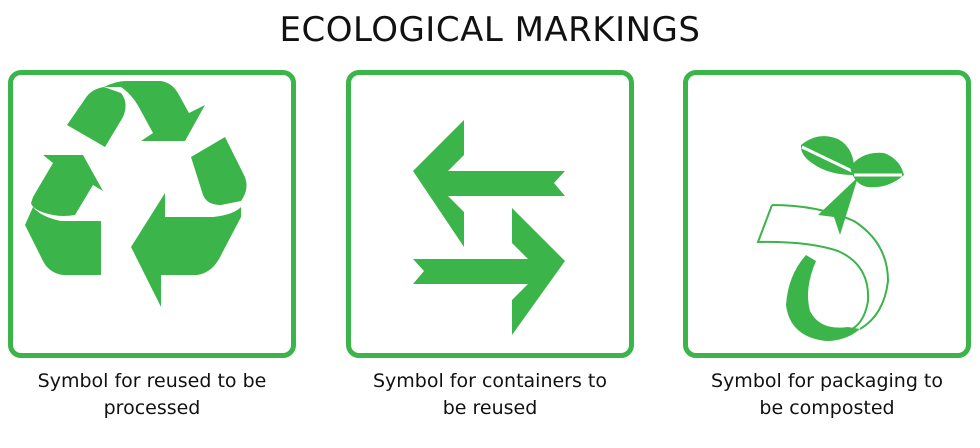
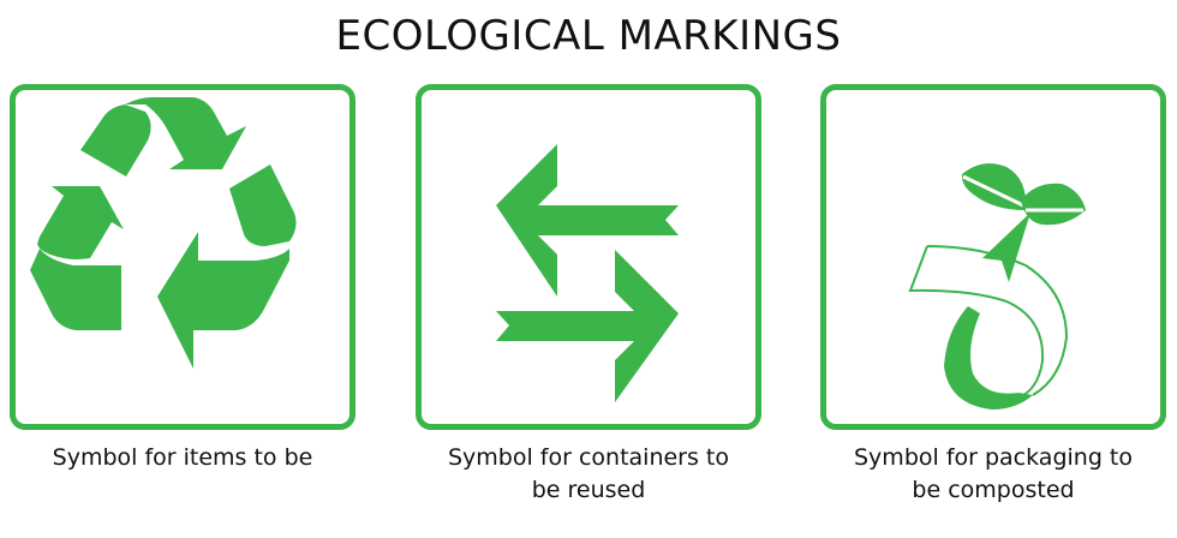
  ECOLOGICAL MARKINGS
- Symbol for reused to be
+ Symbol for items to be
- processed
  Symbol for containers to
  be reused
  Symbol for packaging to
  be composted
